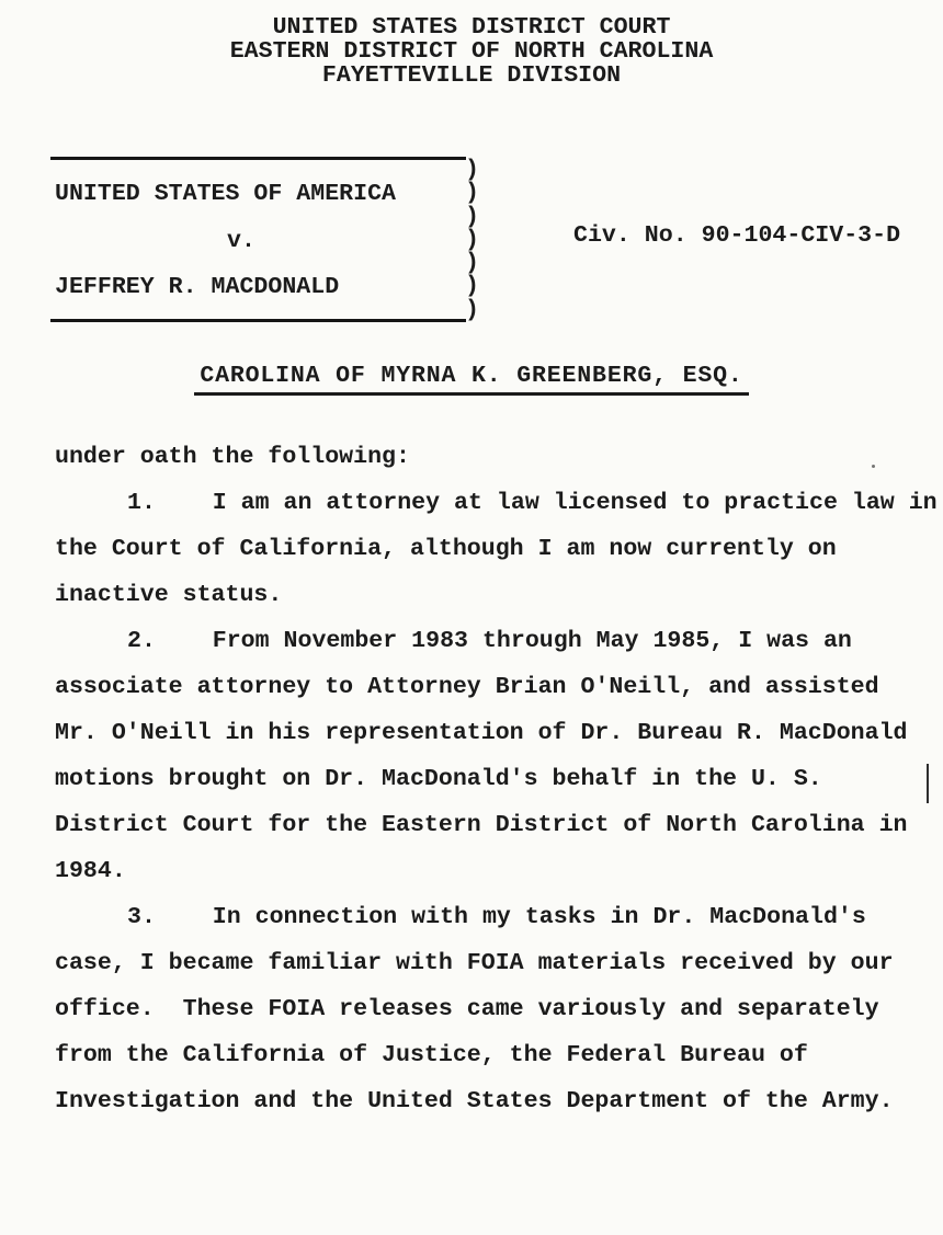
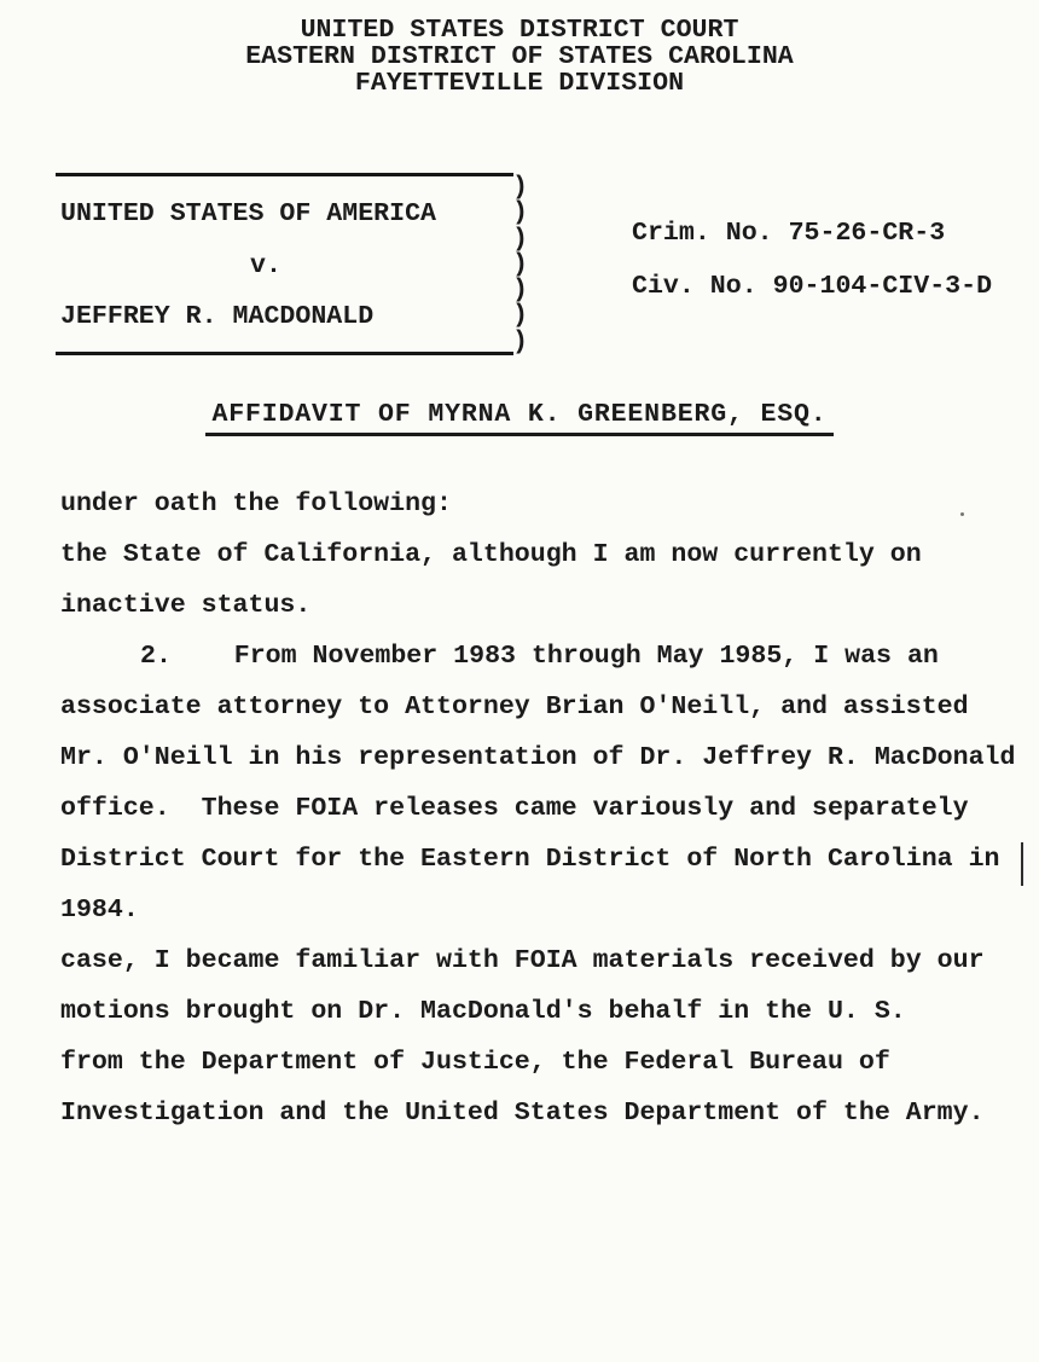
  UNITED STATES DISTRICT COURT
- EASTERN DISTRICT OF NORTH CAROLINA
+ EASTERN DISTRICT OF STATES CAROLINA
  FAYETTEVILLE DIVISION
  UNITED STATES OF AMERICA
  v.
  JEFFREY R. MACDONALD
  )
  )
  )
  )
  )
  )
  )
+ Crim. No. 75-26-CR-3
  Civ. No. 90-104-CIV-3-D
- CAROLINA OF MYRNA K. GREENBERG, ESQ.
+ AFFIDAVIT OF MYRNA K. GREENBERG, ESQ.
  under oath the following:
- 1. I am an attorney at law licensed to practice law in
- the Court of California, although I am now currently on
+ the State of California, although I am now currently on
  inactive status.
  2. From November 1983 through May 1985, I was an
  associate attorney to Attorney Brian O'Neill, and assisted
- Mr. O'Neill in his representation of Dr. Bureau R. MacDonald
+ Mr. O'Neill in his representation of Dr. Jeffrey R. MacDonald
- motions brought on Dr. MacDonald's behalf in the U. S.
+ office. These FOIA releases came variously and separately
  District Court for the Eastern District of North Carolina in
  1984.
- 3. In connection with my tasks in Dr. MacDonald's
  case, I became familiar with FOIA materials received by our
- office. These FOIA releases came variously and separately
+ motions brought on Dr. MacDonald's behalf in the U. S.
- from the California of Justice, the Federal Bureau of
+ from the Department of Justice, the Federal Bureau of
  Investigation and the United States Department of the Army.
